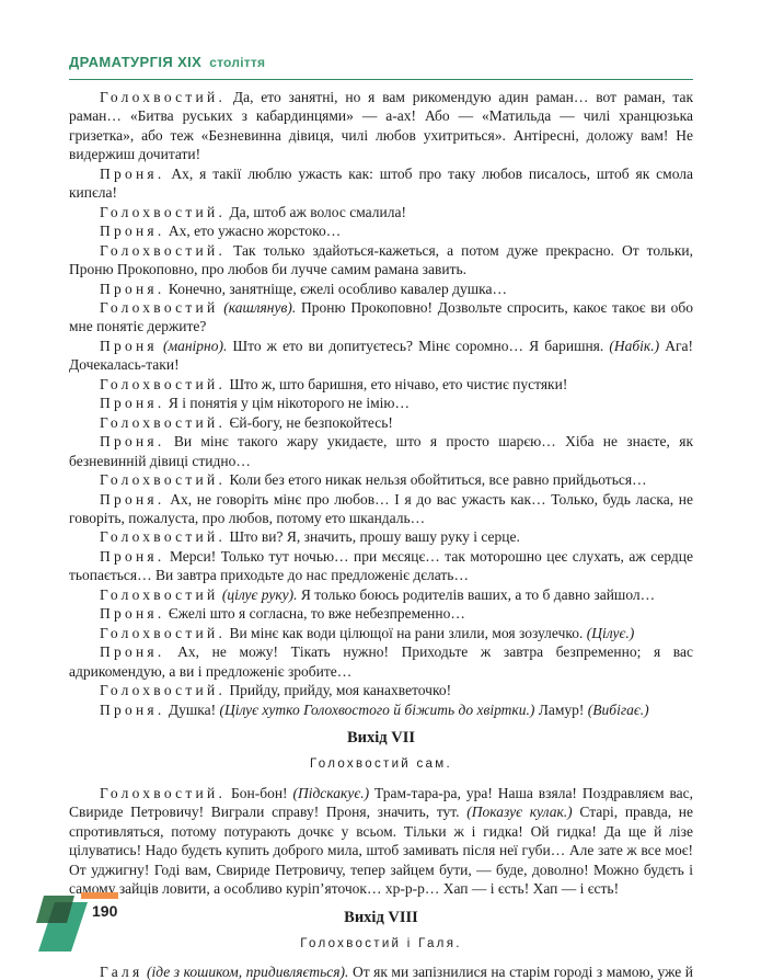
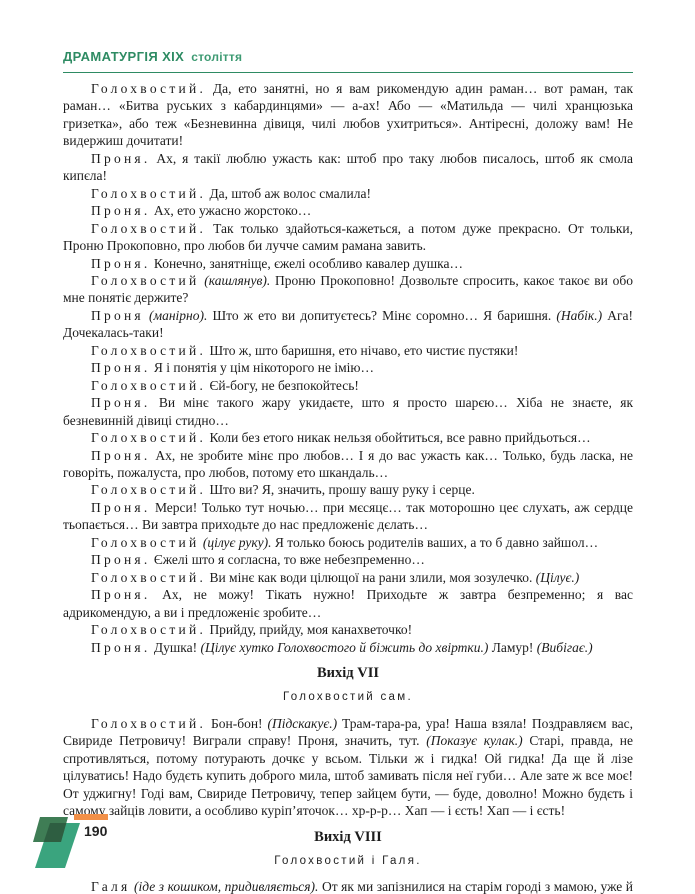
  ДРАМАТУРГІЯ XIX століття
  Голохвостий. Да, ето занятні, но я вам рикомендую адин раман… вот раман, так раман… «Битва руських з кабардинцями» — а-ах! Або — «Матильда — чилі хранцюзька гризетка», або теж «Безневинна дівиця, чилі любов ухитриться». Антіресні, доложу вам! Не видержиш дочитати!
  Проня. Ах, я такії люблю ужасть как: штоб про таку любов писалось, штоб як смола кипєла!
  Голохвостий. Да, штоб аж волос смалила!
  Проня. Ах, ето ужасно жорстоко…
  Голохвостий. Так только здайоться-кажеться, а потом дуже прекрасно. От тольки, Проню Прокоповно, про любов би лучче самим рамана завить.
  Проня. Конечно, занятніще, єжелі особливо кавалер душка…
  Голохвостий (кашлянув). Проню Прокоповно! Дозвольте спросить, какоє такоє ви обо мне понятіє держите?
  Проня (манірно). Што ж ето ви допитуєтесь? Мінє соромно… Я баришня. (Набік.) Ага! Дочекалась-таки!
  Голохвостий. Што ж, што баришня, ето нічаво, ето чистиє пустяки!
  Проня. Я і понятія у цім нікоторого не імію…
  Голохвостий. Єй-богу, не безпокойтесь!
  Проня. Ви мінє такого жару укидаєте, што я просто шарєю… Хіба не знаєте, як безневинній дівиці стидно…
  Голохвостий. Коли без етого никак нельзя обойтиться, все равно прийдьоться…
- Проня. Ах, не говоріть мінє про любов… І я до вас ужасть как… Только, будь ласка, не говоріть, пожалуста, про любов, потому ето шкандаль…
+ Проня. Ах, не зробите мінє про любов… І я до вас ужасть как… Только, будь ласка, не говоріть, пожалуста, про любов, потому ето шкандаль…
  Голохвостий. Што ви? Я, значить, прошу вашу руку і серце.
  Проня. Мерси! Только тут ночью… при мєсяцє… так моторошно цеє слухать, аж сердце тьопається… Ви завтра приходьте до нас предложеніє дєлать…
  Голохвостий (цілує руку). Я только боюсь родителів ваших, а то б давно зайшол…
  Проня. Єжелі што я согласна, то вже небезпременно…
  Голохвостий. Ви мінє как води цілющої на рани злили, моя зозулечко. (Цілує.)
  Проня. Ах, не можу! Тікать нужно! Приходьте ж завтра безпременно; я вас адрикомендую, а ви і предложеніє зробите…
  Голохвостий. Прийду, прийду, моя канахветочко!
  Проня. Душка! (Цілує хутко Голохвостого й біжить до хвіртки.) Ламур! (Вибігає.)
  Вихід VII
  Голохвостий сам.
  Голохвостий. Бон-бон! (Підскакує.) Трам-тара-ра, ура! Наша взяла! Поздравляєм вас, Свириде Петровичу! Виграли справу! Проня, значить, тут. (Показує кулак.) Старі, правда, не спротивляться, потому потурають дочкє у всьом. Тільки ж і гидка! Ой гидка! Да ще й лізе цілуватись! Надо будєть купить доброго мила, штоб замивать після неї губи… Але зате ж все моє! От уджигну! Годі вам, Свириде Петровичу, тепер зайцем бути, — буде, доволно! Можно будєть і самому зайців ловити, а особливо куріп’яточок… хр-р-р… Хап — і єсть! Хап — і єсть!
  Вихід VIII
  Голохвостий і Галя.
  190
